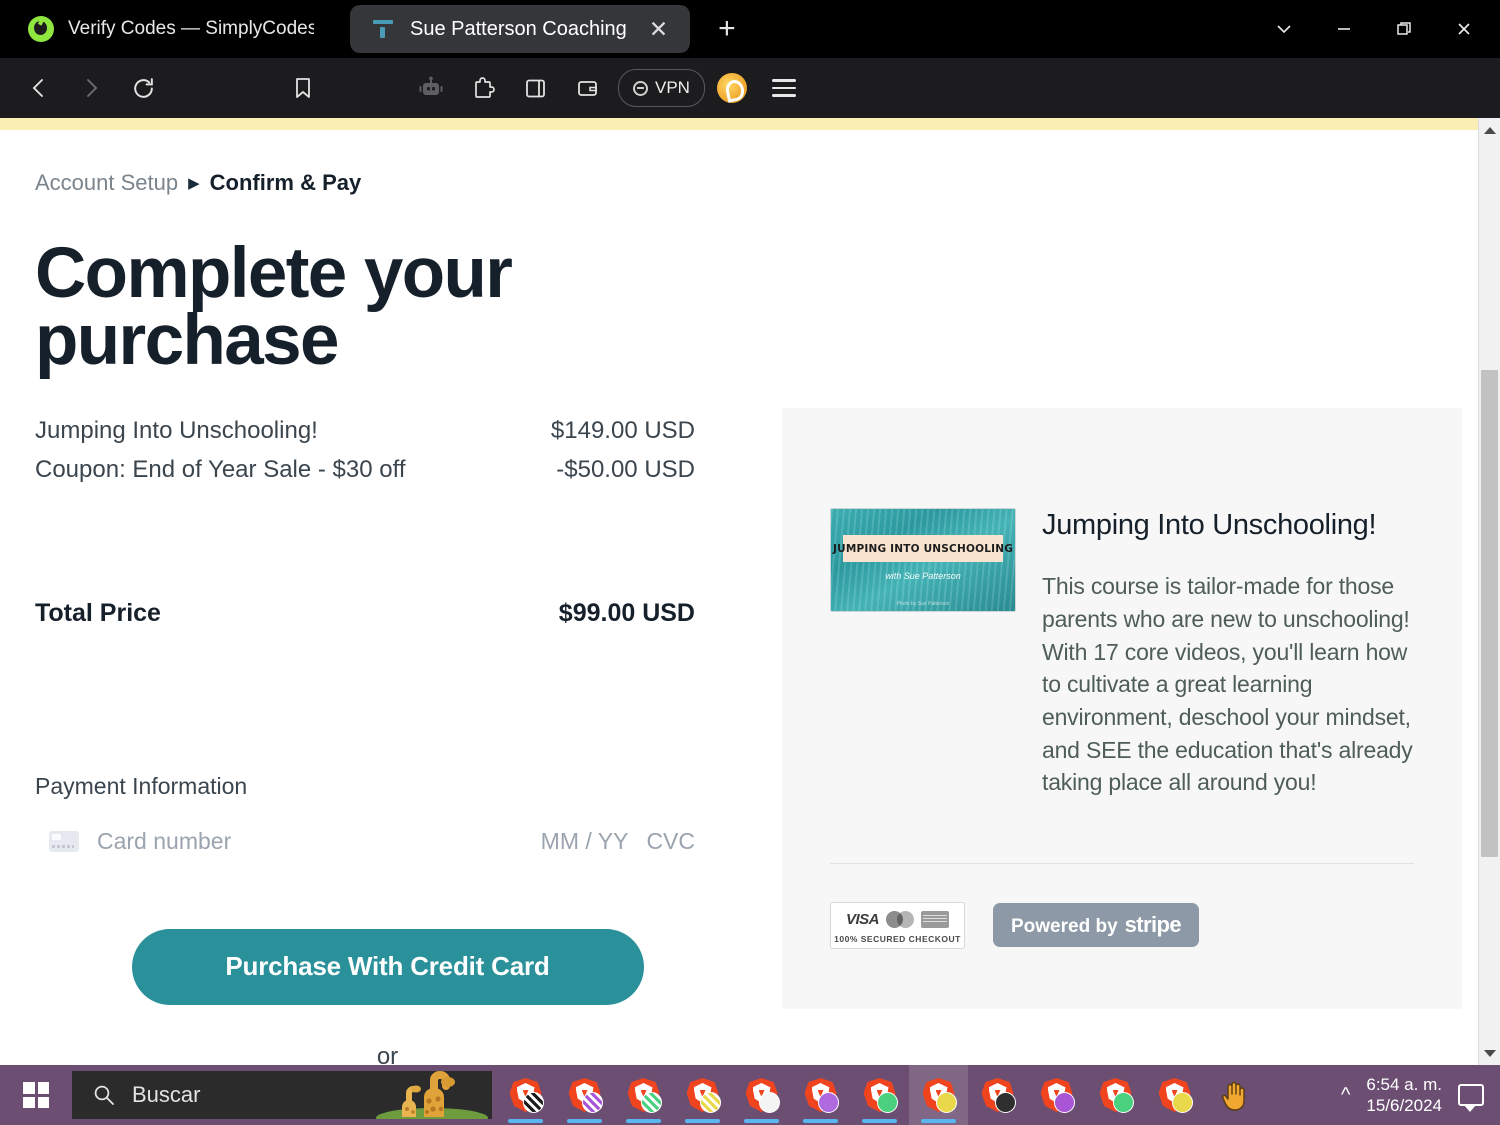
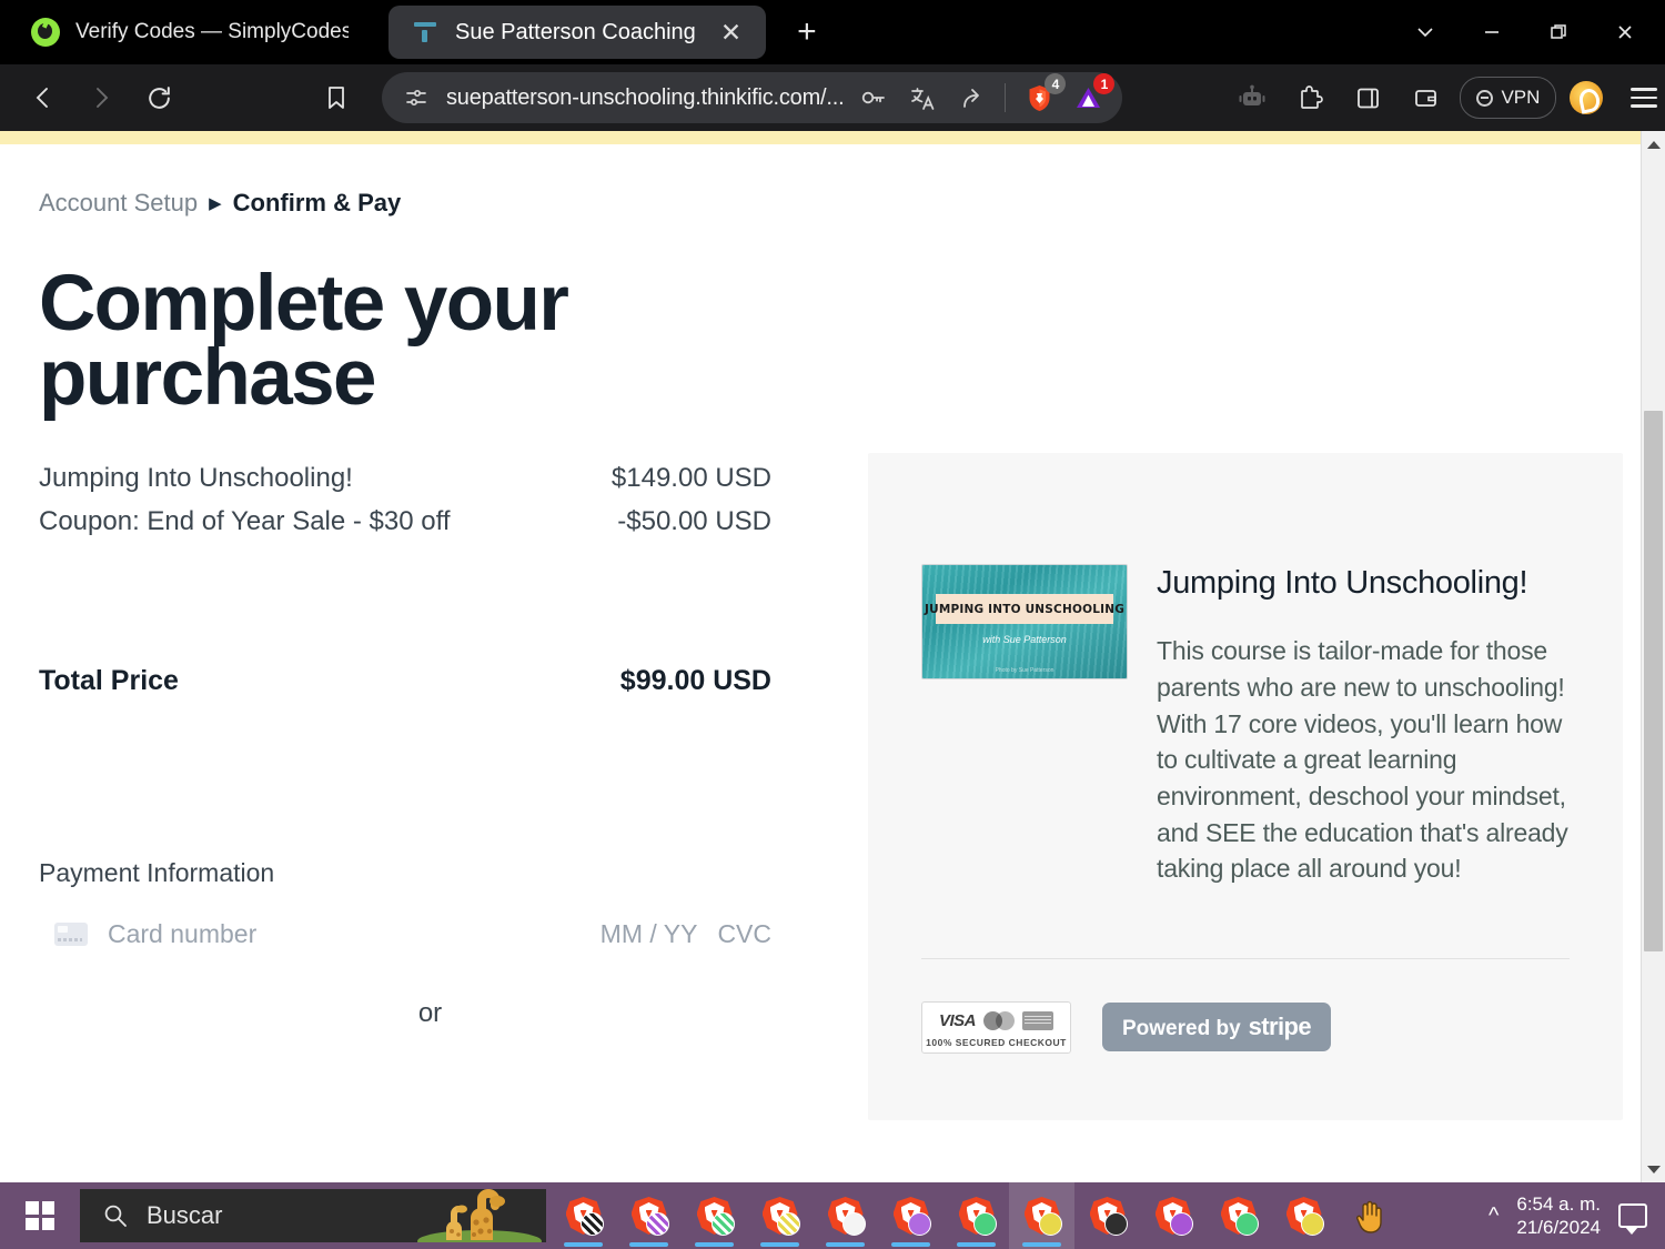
  Verify Codes — SimplyCodes
  Sue Patterson Coaching
  ✕
  +
+ suepatterson-unschooling.thinkific.com/...
+ 4
+ 1
  VPN
  Account Setup
  ▶
  Confirm & Pay
  Complete your purchase
  Jumping Into Unschooling!
  $149.00 USD
  Coupon: End of Year Sale - $30 off
  -$50.00 USD
  Total Price
  $99.00 USD
  Payment Information
  Card number
  MM / YY
  CVC
- Purchase With Credit Card
  or
  JUMPING INTO UNSCHOOLING
  with Sue Patterson
  Jumping Into Unschooling!
  This course is tailor-made for those parents who are new to unschooling! With 17 core videos, you'll learn how to cultivate a great learning environment, deschool your mindset, and SEE the education that's already taking place all around you!
  VISA
  100% SECURED CHECKOUT
  Powered by
  stripe
  Buscar
  ^
  6:54 a. m.
- 15/6/2024
+ 21/6/2024
